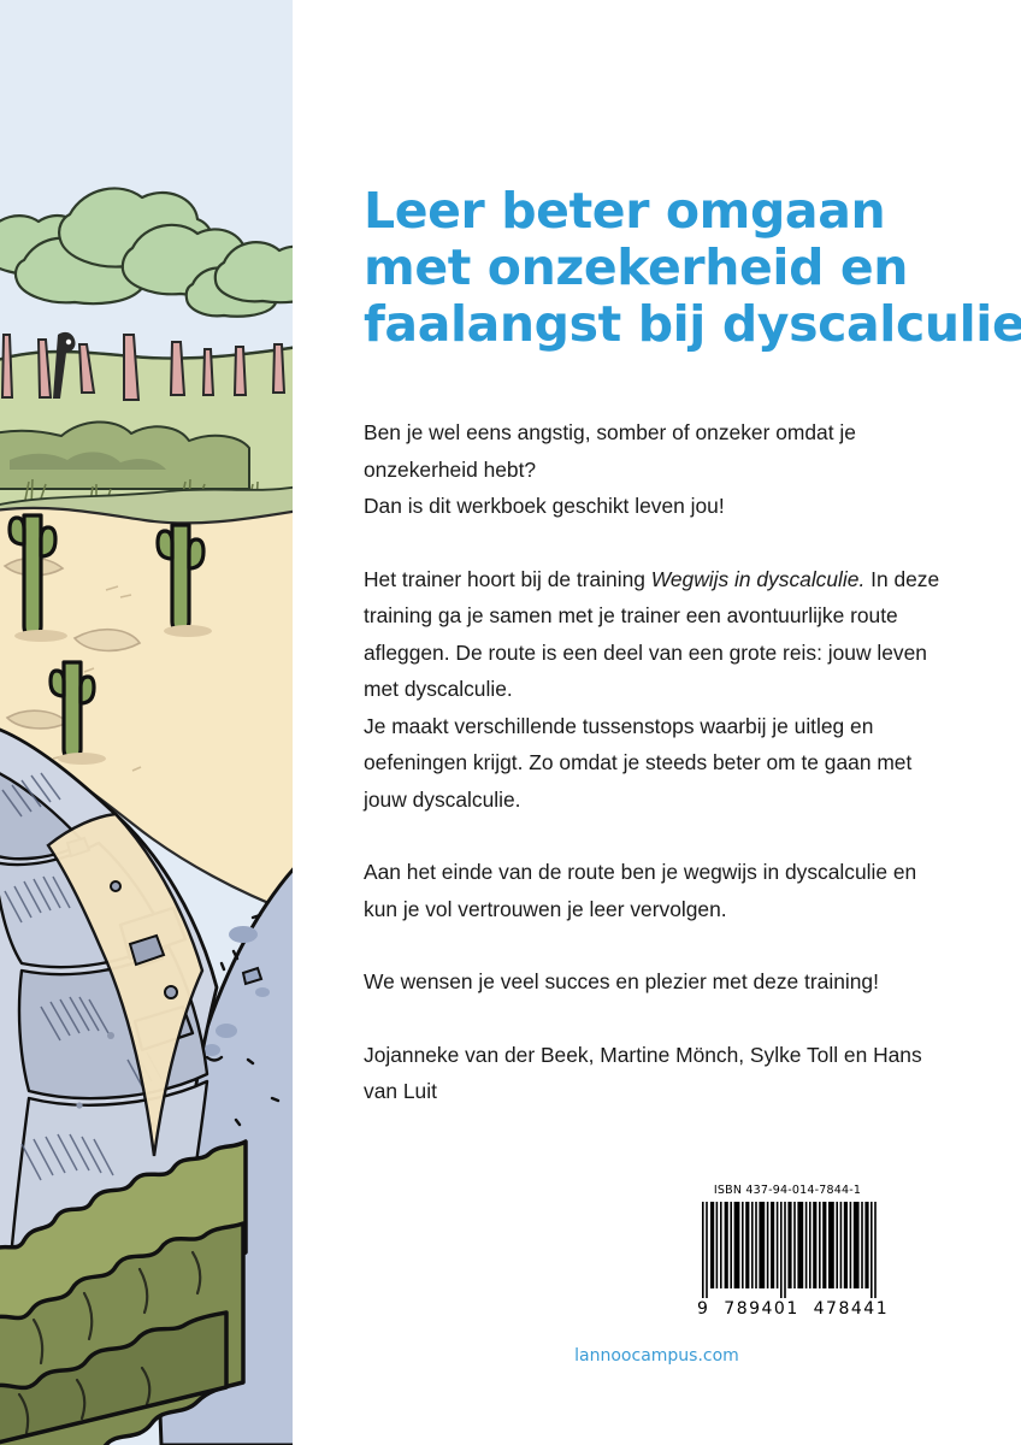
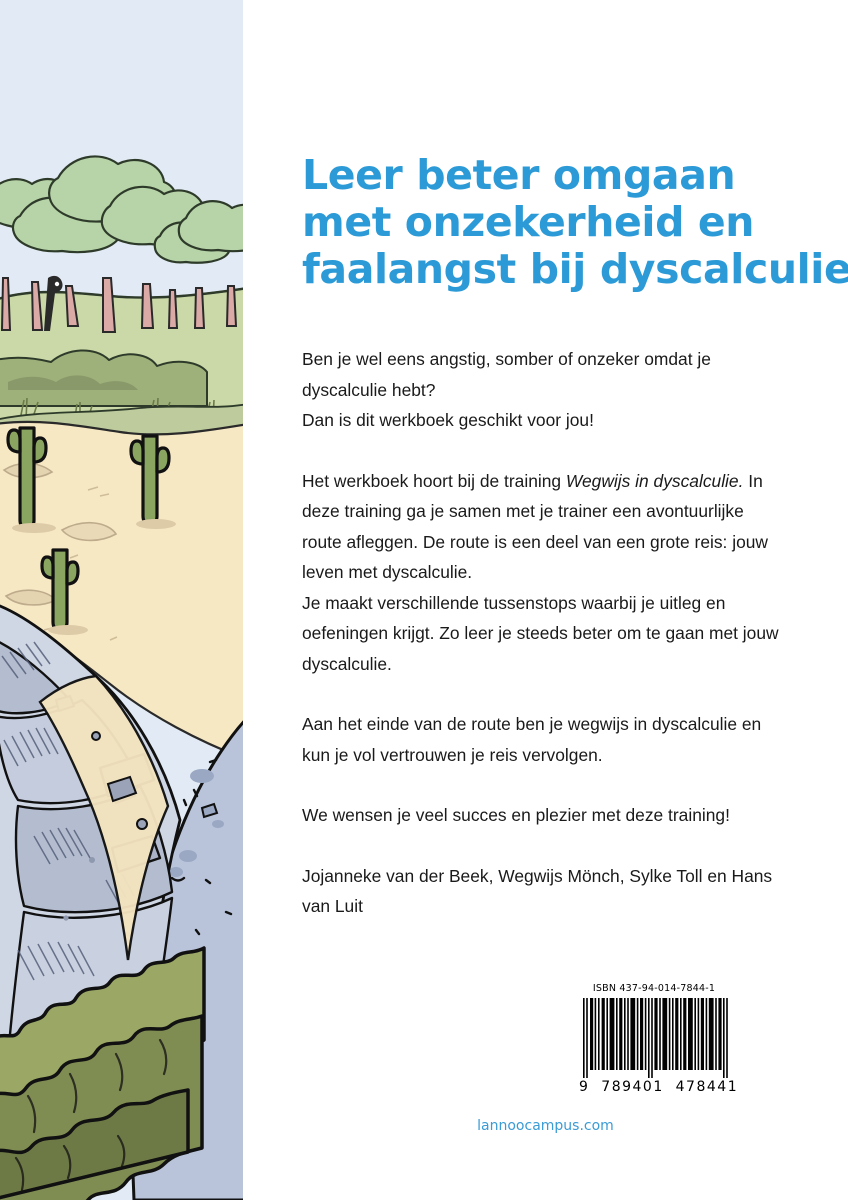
  Leer beter omgaan
  met onzekerheid en
  faalangst bij dyscalculie
- Ben je wel eens angstig, somber of onzeker omdat je onzekerheid hebt?
+ Ben je wel eens angstig, somber of onzeker omdat je dyscalculie hebt?
- Dan is dit werkboek geschikt leven jou!
+ Dan is dit werkboek geschikt voor jou!
- Het trainer hoort bij de training Wegwijs in dyscalculie. In deze training ga je samen met je trainer een avontuurlijke route afleggen. De route is een deel van een grote reis: jouw leven met dyscalculie.
+ Het werkboek hoort bij de training Wegwijs in dyscalculie. In deze training ga je samen met je trainer een avontuurlijke route afleggen. De route is een deel van een grote reis: jouw leven met dyscalculie.
- Je maakt verschillende tussenstops waarbij je uitleg en oefeningen krijgt. Zo omdat je steeds beter om te gaan met jouw dyscalculie.
+ Je maakt verschillende tussenstops waarbij je uitleg en oefeningen krijgt. Zo leer je steeds beter om te gaan met jouw dyscalculie.
- Aan het einde van de route ben je wegwijs in dyscalculie en kun je vol vertrouwen je leer vervolgen.
+ Aan het einde van de route ben je wegwijs in dyscalculie en kun je vol vertrouwen je reis vervolgen.
  We wensen je veel succes en plezier met deze training!
- Jojanneke van der Beek, Martine Mönch, Sylke Toll en Hans van Luit
+ Jojanneke van der Beek, Wegwijs Mönch, Sylke Toll en Hans van Luit
  ISBN 437-94-014-7844-1
  9 789401 478441
  lannoocampus.com
